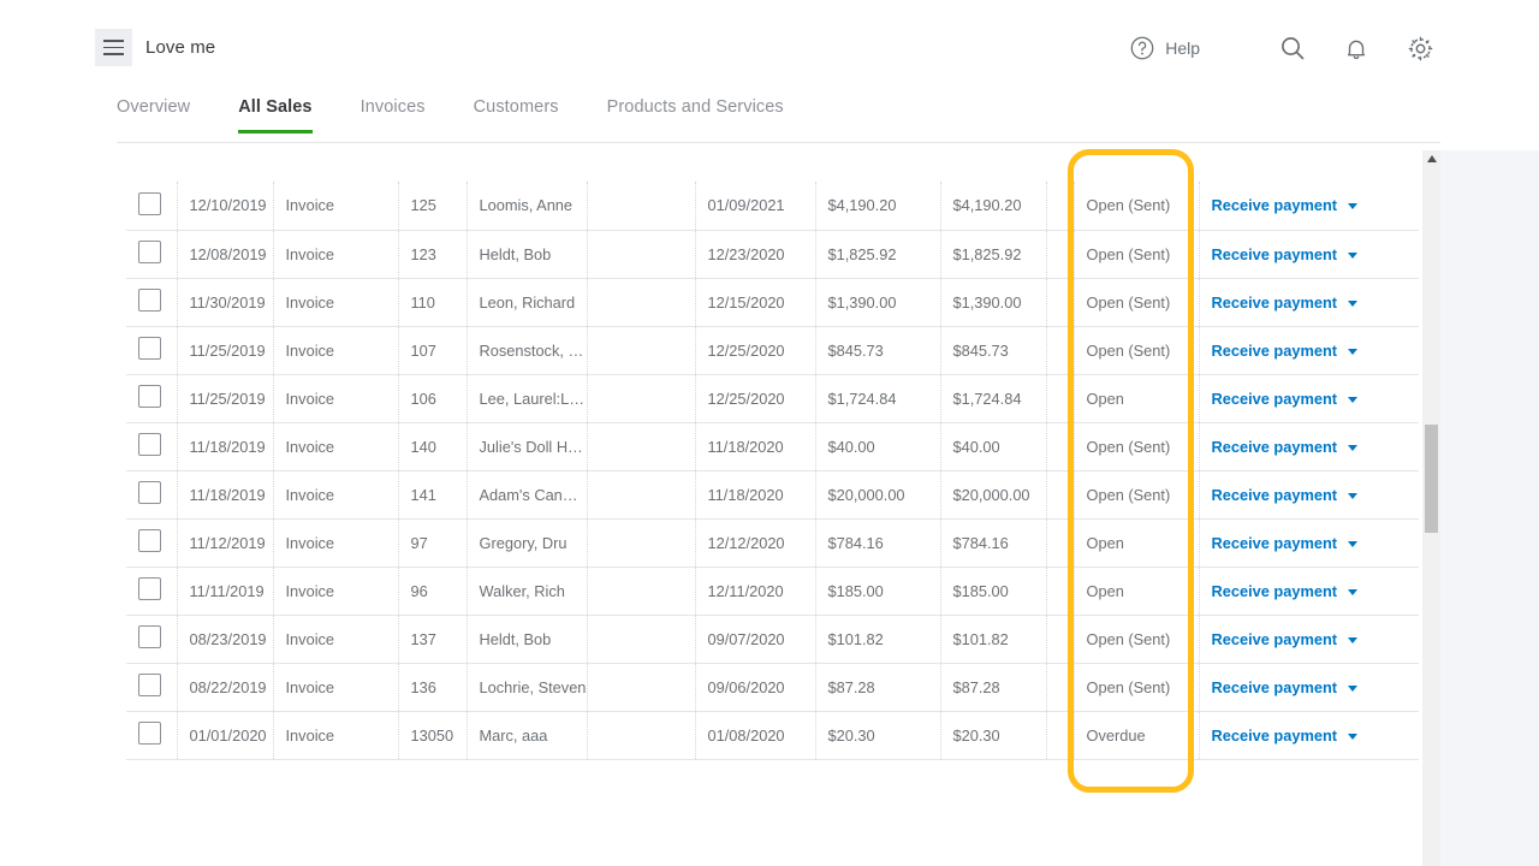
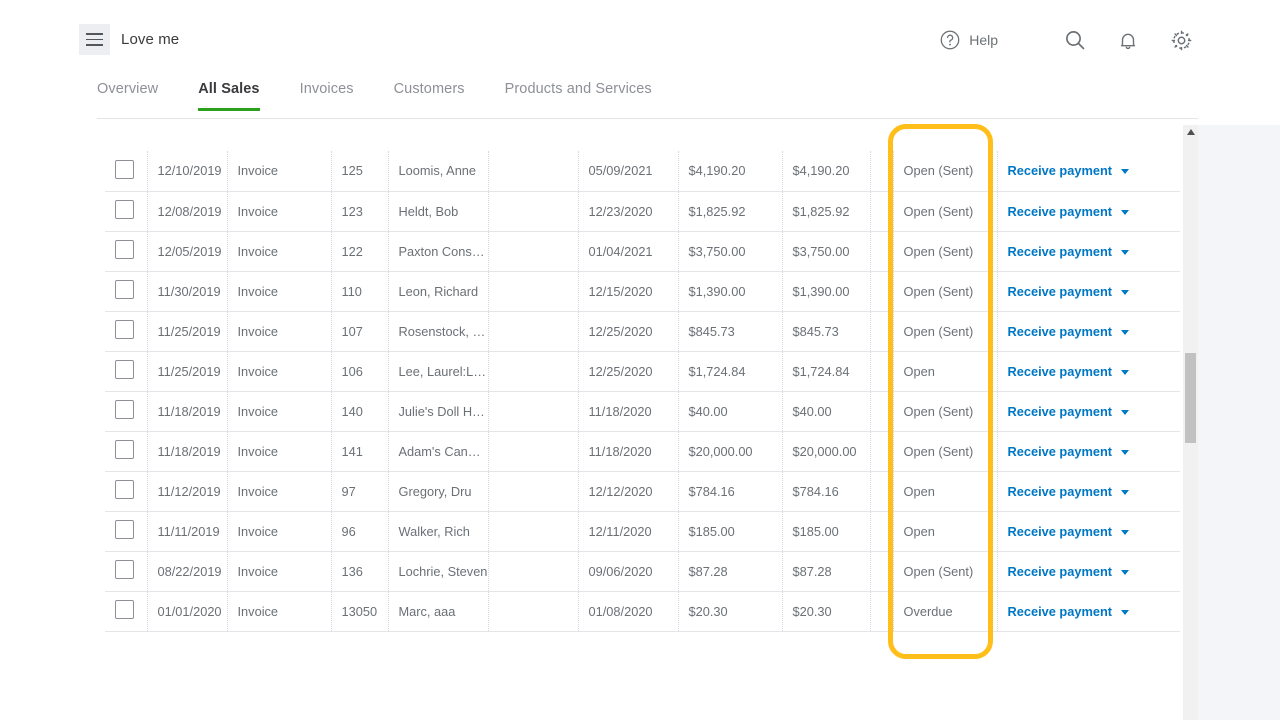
  Love me
  Help
  Overview
  All Sales
  Invoices
  Customers
  Products and Services
- 	12/10/2019	Invoice	125	Loomis, Anne		01/09/2021	$4,190.20	$4,190.20		Open (Sent)	Receive payment
+ 	12/10/2019	Invoice	125	Loomis, Anne		05/09/2021	$4,190.20	$4,190.20		Open (Sent)	Receive payment
  	12/08/2019	Invoice	123	Heldt, Bob		12/23/2020	$1,825.92	$1,825.92		Open (Sent)	Receive payment
+ 	12/05/2019	Invoice	122	Paxton Cons…		01/04/2021	$3,750.00	$3,750.00		Open (Sent)	Receive payment
  	11/30/2019	Invoice	110	Leon, Richard		12/15/2020	$1,390.00	$1,390.00		Open (Sent)	Receive payment
  	11/25/2019	Invoice	107	Rosenstock, …		12/25/2020	$845.73	$845.73		Open (Sent)	Receive payment
  	11/25/2019	Invoice	106	Lee, Laurel:L…		12/25/2020	$1,724.84	$1,724.84		Open	Receive payment
  	11/18/2019	Invoice	140	Julie's Doll H…		11/18/2020	$40.00	$40.00		Open (Sent)	Receive payment
  	11/18/2019	Invoice	141	Adam's Can…		11/18/2020	$20,000.00	$20,000.00		Open (Sent)	Receive payment
  	11/12/2019	Invoice	97	Gregory, Dru		12/12/2020	$784.16	$784.16		Open	Receive payment
  	11/11/2019	Invoice	96	Walker, Rich		12/11/2020	$185.00	$185.00		Open	Receive payment
- 	08/23/2019	Invoice	137	Heldt, Bob		09/07/2020	$101.82	$101.82		Open (Sent)	Receive payment
  	08/22/2019	Invoice	136	Lochrie, Steven		09/06/2020	$87.28	$87.28		Open (Sent)	Receive payment
  	01/01/2020	Invoice	13050	Marc, aaa		01/08/2020	$20.30	$20.30		Overdue	Receive payment
